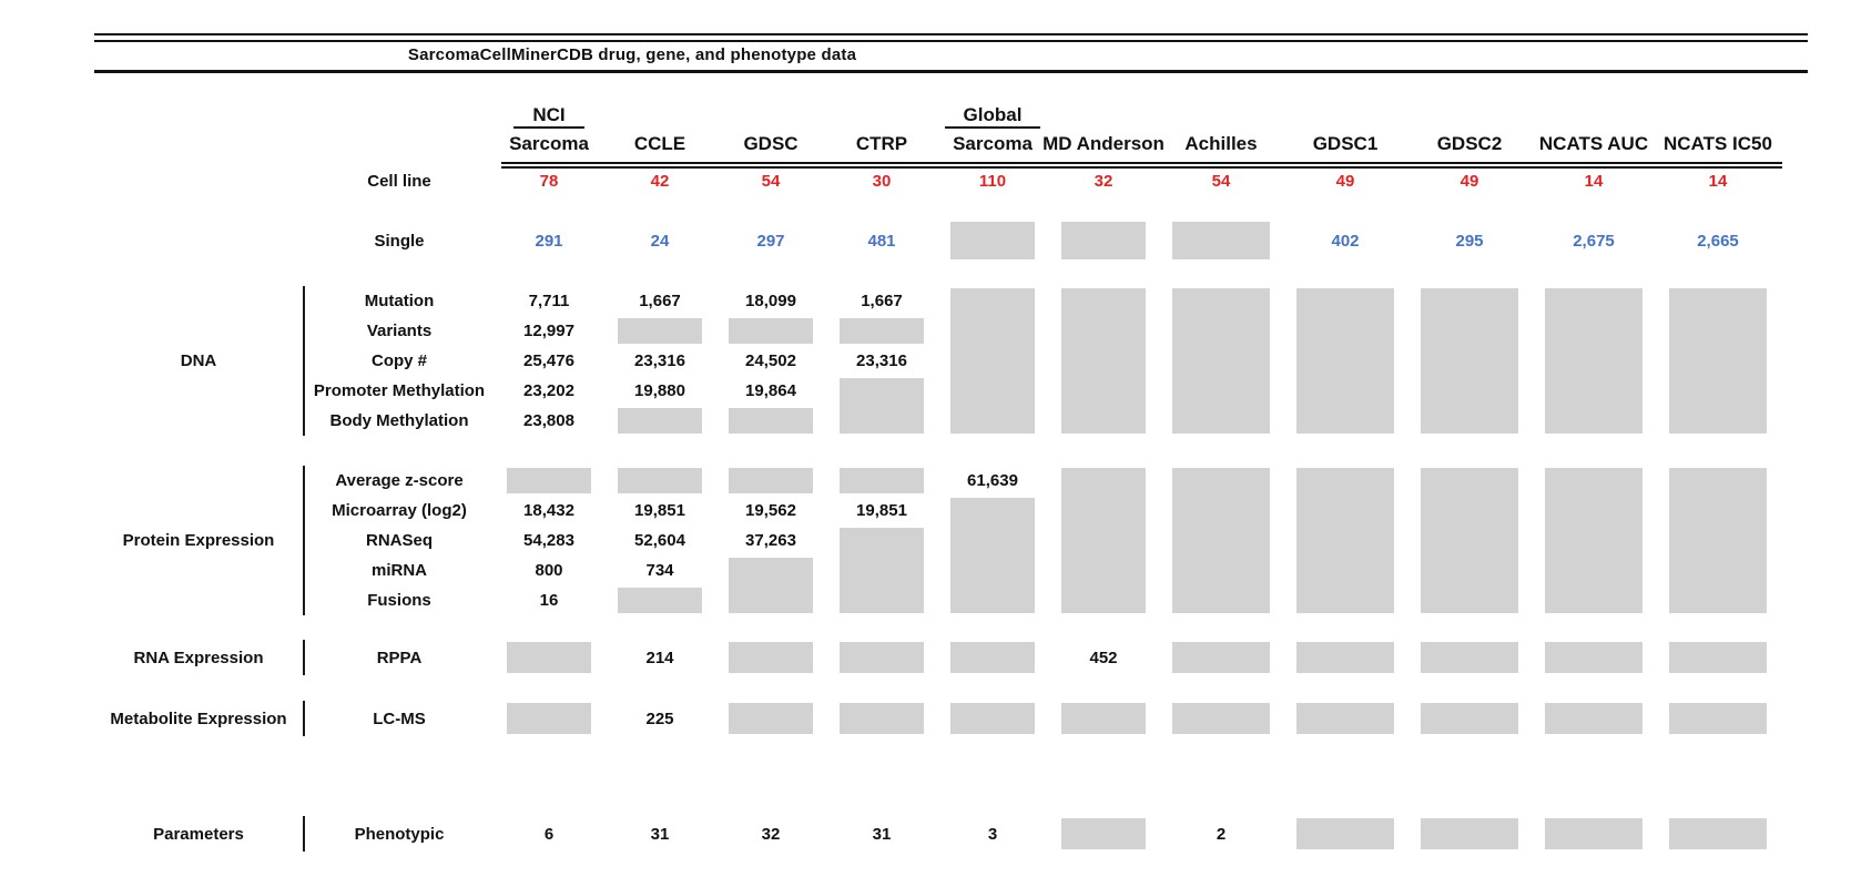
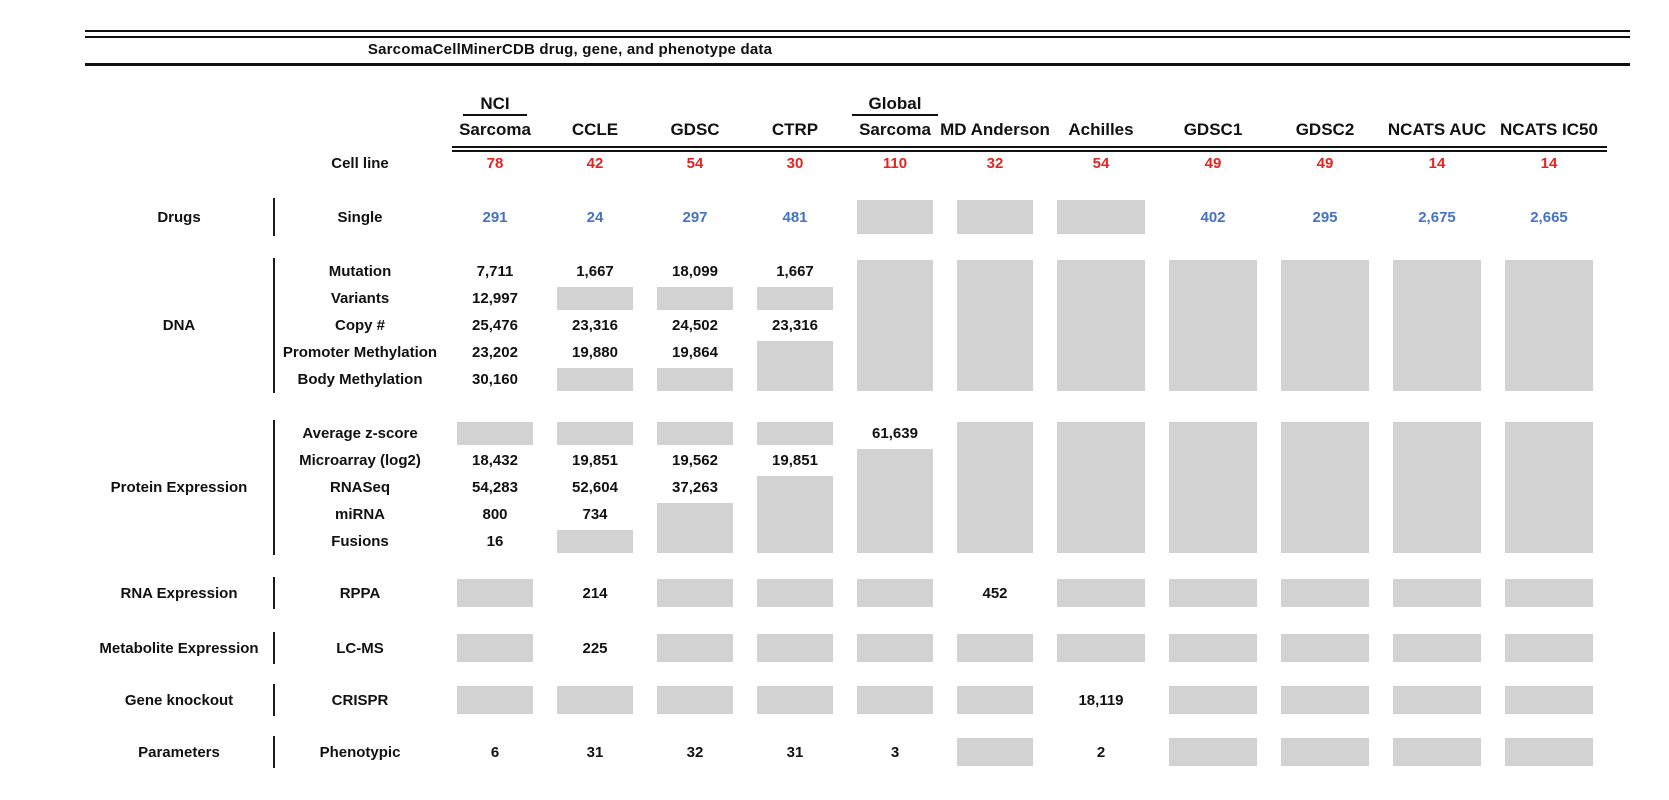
  SarcomaCellMinerCDB drug, gene, and phenotype data
  NCI
  Sarcoma
  CCLE
  GDSC
  CTRP
  Global
  Sarcoma
  MD Anderson
  Achilles
  GDSC1
  GDSC2
  NCATS AUC
  NCATS IC50
  Cell line
  78
  42
  54
  30
  110
  32
  54
  49
  49
  14
  14
+ Drugs
  Single
  291
  24
  297
  481
  402
  295
  2,675
  2,665
  DNA
  Mutation
  7,711
  1,667
  18,099
  1,667
  Variants
  12,997
  Copy #
  25,476
  23,316
  24,502
  23,316
  Promoter Methylation
  23,202
  19,880
  19,864
  Body Methylation
- 23,808
+ 30,160
  Protein Expression
  Average z-score
  61,639
  Microarray (log2)
  18,432
  19,851
  19,562
  19,851
  RNASeq
  54,283
  52,604
  37,263
  miRNA
  800
  734
  Fusions
  16
  RNA Expression
  RPPA
  214
  452
  Metabolite Expression
  LC-MS
  225
+ Gene knockout
+ CRISPR
+ 18,119
  Parameters
  Phenotypic
  6
  31
  32
  31
  3
  2
